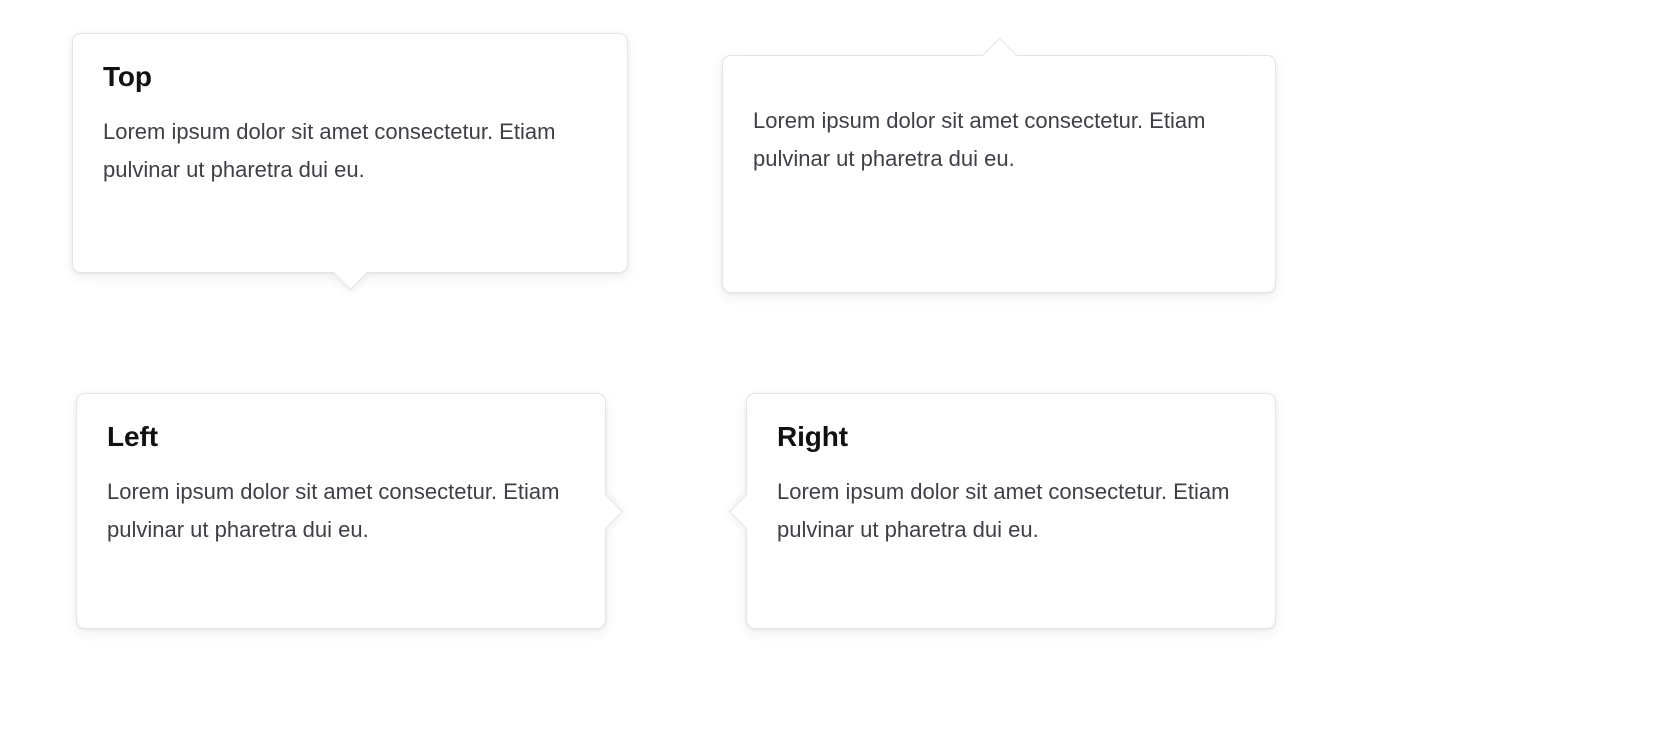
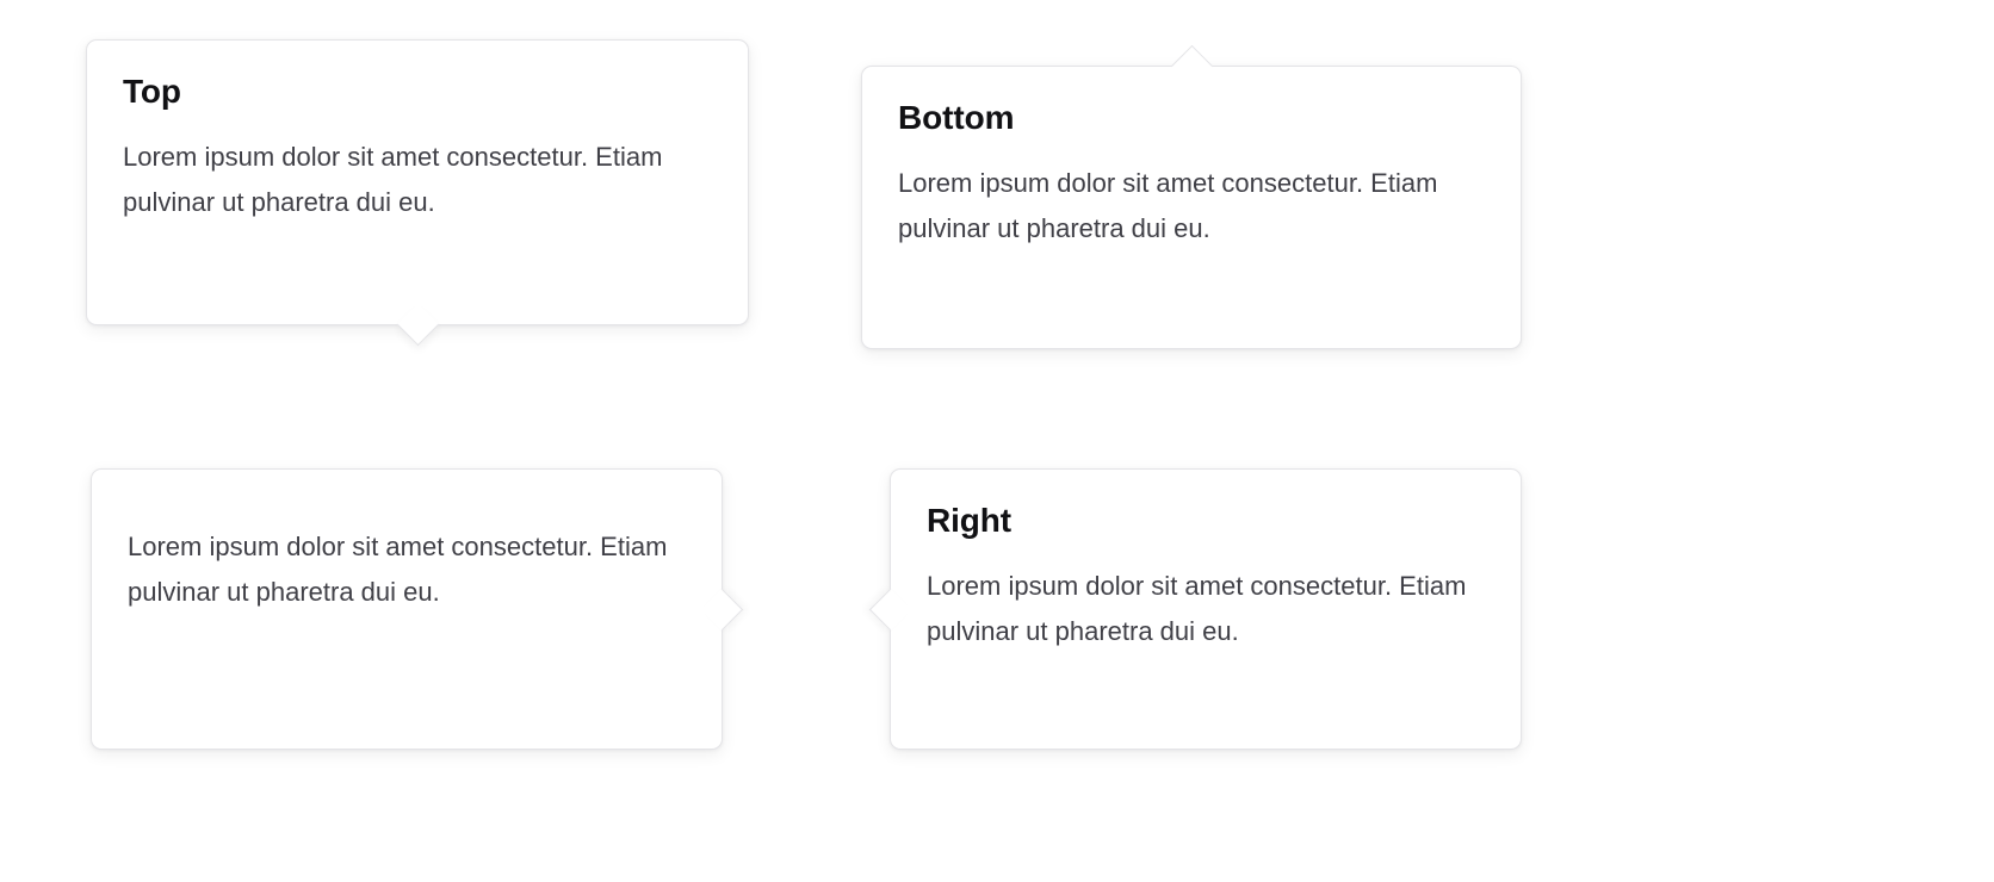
  Top
  Lorem ipsum dolor sit amet consectetur. Etiam pulvinar ut pharetra dui eu.
+ Bottom
  Lorem ipsum dolor sit amet consectetur. Etiam pulvinar ut pharetra dui eu.
- Left
  Lorem ipsum dolor sit amet consectetur. Etiam pulvinar ut pharetra dui eu.
  Right
  Lorem ipsum dolor sit amet consectetur. Etiam pulvinar ut pharetra dui eu.
